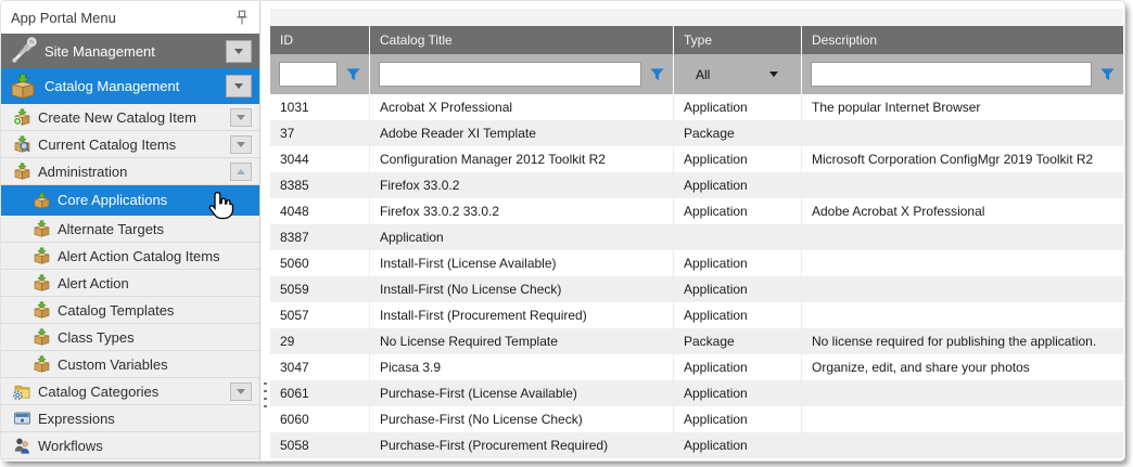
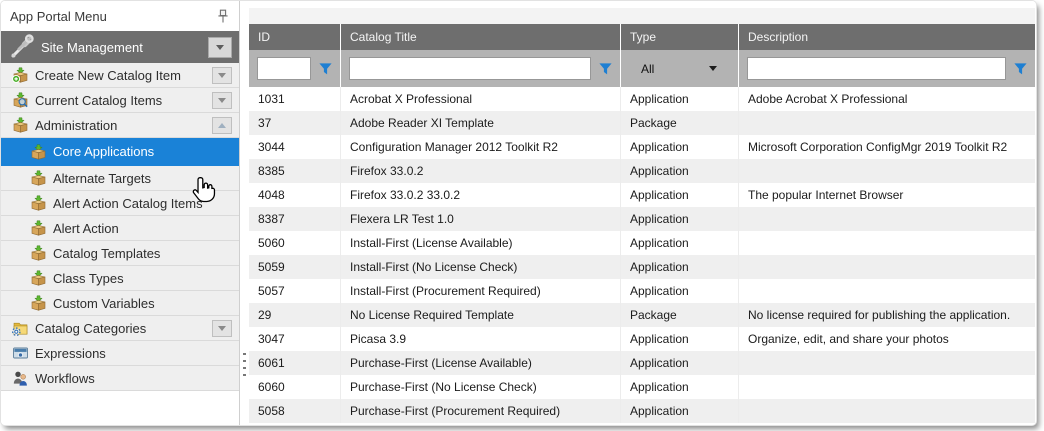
  App Portal Menu
  Site Management
- Catalog Management
  Create New Catalog Item
  Current Catalog Items
  Administration
  Core Applications
  Alternate Targets
  Alert Action Catalog Items
  Alert Action
  Catalog Templates
  Class Types
  Custom Variables
  Catalog Categories
  Expressions
  Workflows
  ID
  Catalog Title
  Type
  Description
  All
  1031
  Acrobat X Professional
  Application
- The popular Internet Browser
+ Adobe Acrobat X Professional
  37
  Adobe Reader XI Template
  Package
  3044
  Configuration Manager 2012 Toolkit R2
  Application
  Microsoft Corporation ConfigMgr 2019 Toolkit R2
  8385
  Firefox 33.0.2
  Application
  4048
  Firefox 33.0.2 33.0.2
  Application
- Adobe Acrobat X Professional
+ The popular Internet Browser
  8387
+ Flexera LR Test 1.0
  Application
  5060
  Install-First (License Available)
  Application
  5059
  Install-First (No License Check)
  Application
  5057
  Install-First (Procurement Required)
  Application
  29
  No License Required Template
  Package
  No license required for publishing the application.
  3047
  Picasa 3.9
  Application
  Organize, edit, and share your photos
  6061
  Purchase-First (License Available)
  Application
  6060
  Purchase-First (No License Check)
  Application
  5058
  Purchase-First (Procurement Required)
  Application
